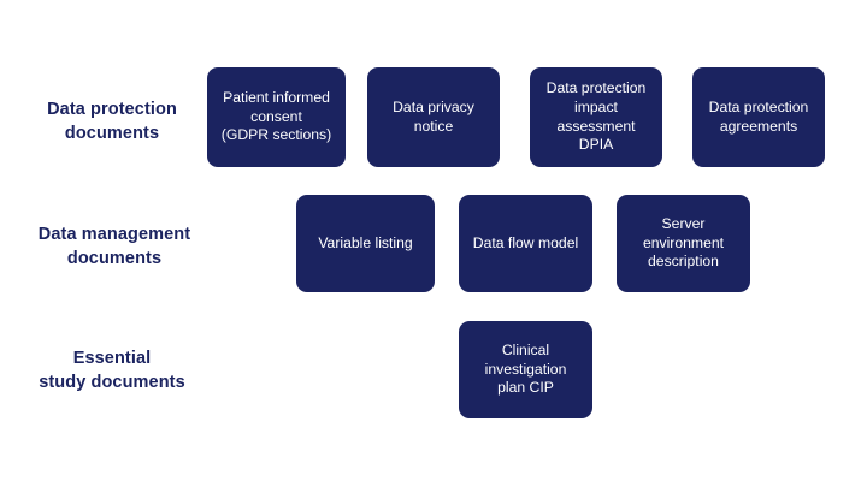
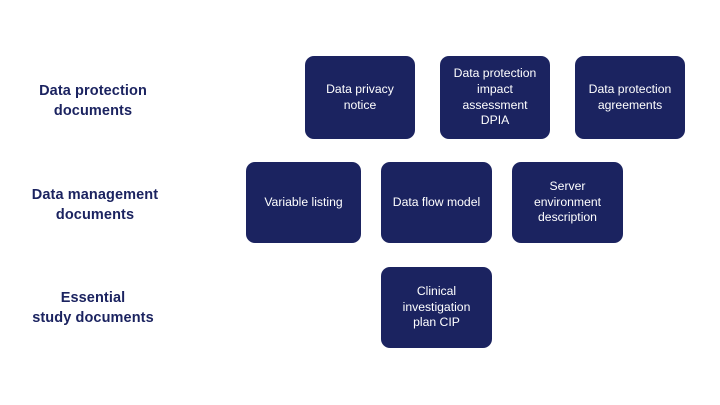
  Data protection
  documents
- Patient informed
- consent
- (GDPR sections)
  Data privacy
  notice
  Data protection
  impact
  assessment
  DPIA
  Data protection
  agreements
  Data management
  documents
  Variable listing
  Data flow model
  Server
  environment
  description
  Essential
  study documents
  Clinical
  investigation
  plan CIP
